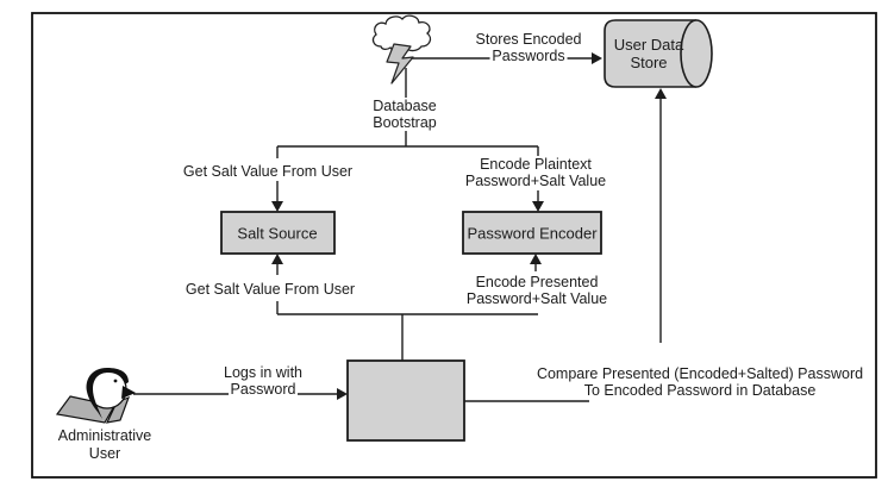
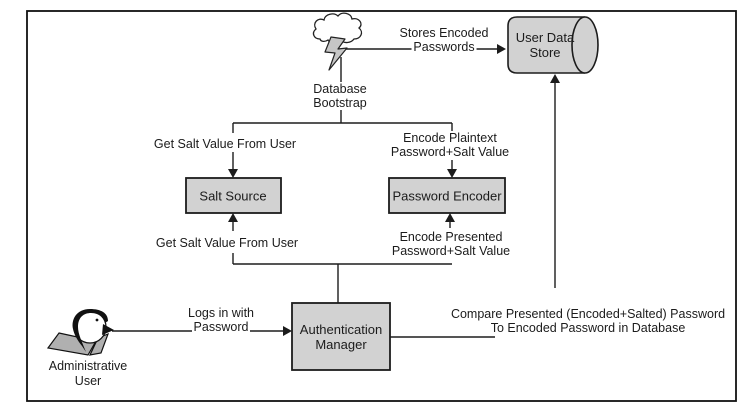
  User Data
  Store
  Salt Source
  Password Encoder
+ Authentication
+ Manager
  Database
  Bootstrap
  Administrative
  User
  Stores Encoded
  Passwords
  Get Salt Value From User
  Encode Plaintext
  Password+Salt Value
  Get Salt Value From User
  Encode Presented
  Password+Salt Value
  Logs in with
  Password
  Compare Presented (Encoded+Salted) Password
  To Encoded Password in Database
